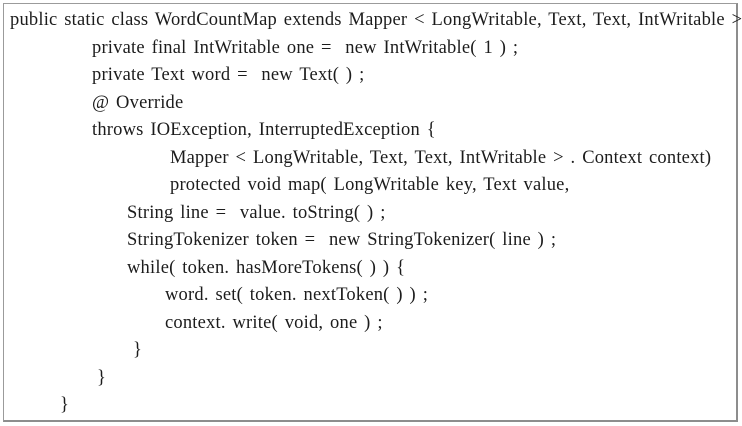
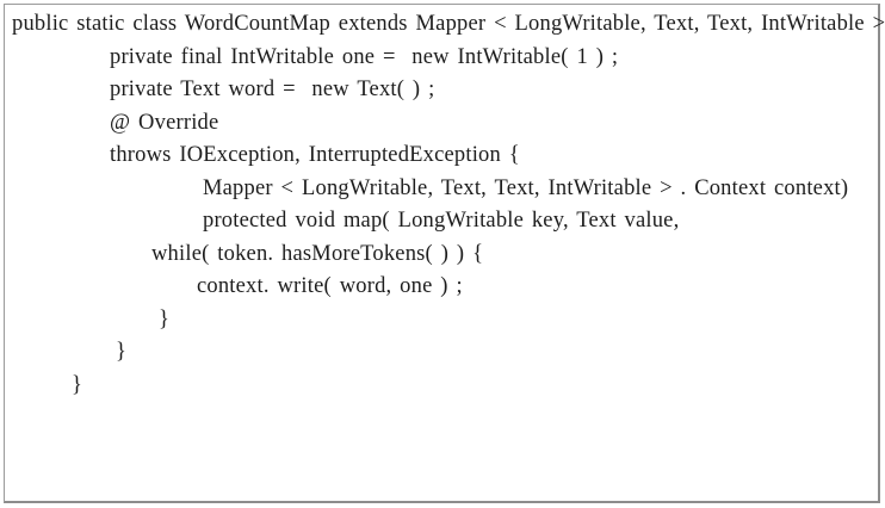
  public static class WordCountMap extends Mapper < LongWritable, Text, Text, IntWritable >
  private final IntWritable one = new IntWritable( 1 ) ;
  private Text word = new Text( ) ;
  @ Override
  throws IOException, InterruptedException {
  Mapper < LongWritable, Text, Text, IntWritable > . Context context)
  protected void map( LongWritable key, Text value,
- String line = value. toString( ) ;
- StringTokenizer token = new StringTokenizer( line ) ;
  while( token. hasMoreTokens( ) ) {
- word. set( token. nextToken( ) ) ;
- context. write( void, one ) ;
+ context. write( word, one ) ;
  }
  }
  }
